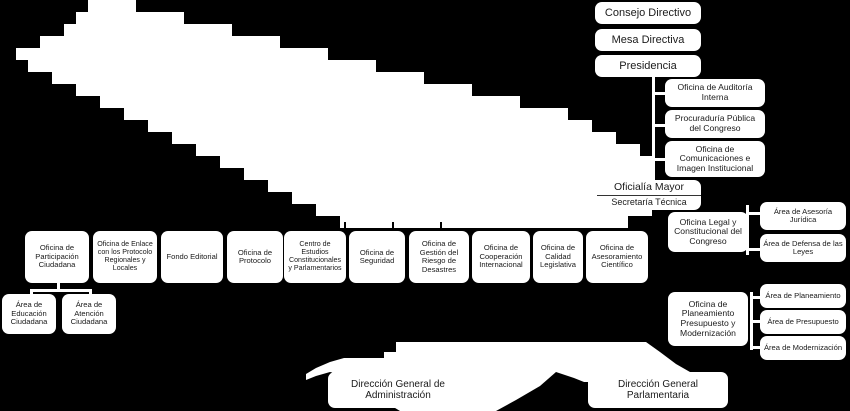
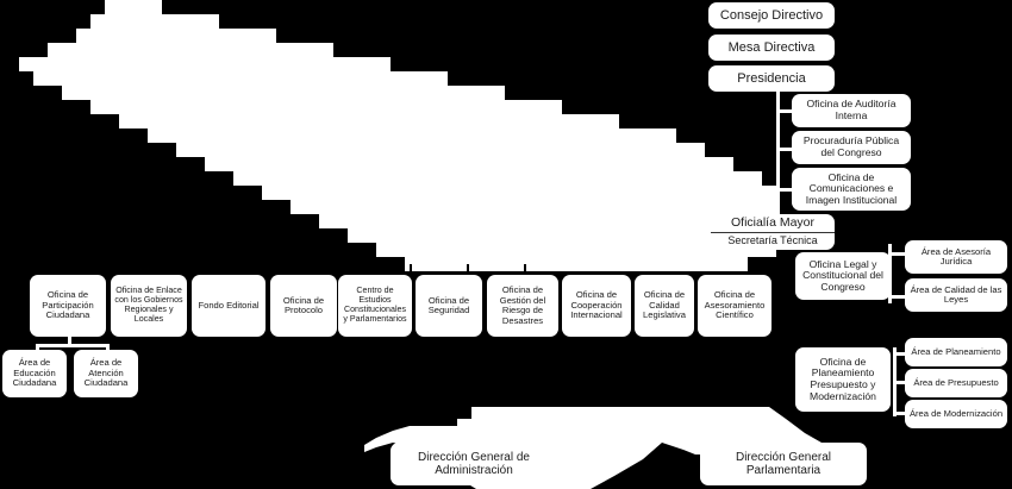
  Consejo Directivo
  Mesa Directiva
  Presidencia
  Oficina de Auditoría Interna
  Procuraduría Pública del Congreso
  Oficina de Comunicaciones e Imagen Institucional
  Oficialía Mayor
  Secretaría Técnica
  Oficina Legal y Constitucional del Congreso
  Área de Asesoría Jurídica
- Área de Defensa de las Leyes
+ Área de Calidad de las Leyes
  Oficina de Planeamiento Presupuesto y Modernización
  Área de Planeamiento
  Área de Presupuesto
  Área de Modernización
  Oficina de Participación Ciudadana
- Oficina de Enlace con los Protocolo Regionales y Locales
+ Oficina de Enlace con los Gobiernos Regionales y Locales
  Fondo Editorial
  Oficina de Protocolo
  Centro de Estudios Constitucionales y Parlamentarios
  Oficina de Seguridad
  Oficina de Gestión del Riesgo de Desastres
  Oficina de Cooperación Internacional
  Oficina de Calidad Legislativa
  Oficina de Asesoramiento Científico
  Área de Educación Ciudadana
  Área de Atención Ciudadana
  Dirección General de Administración
  Dirección General Parlamentaria
